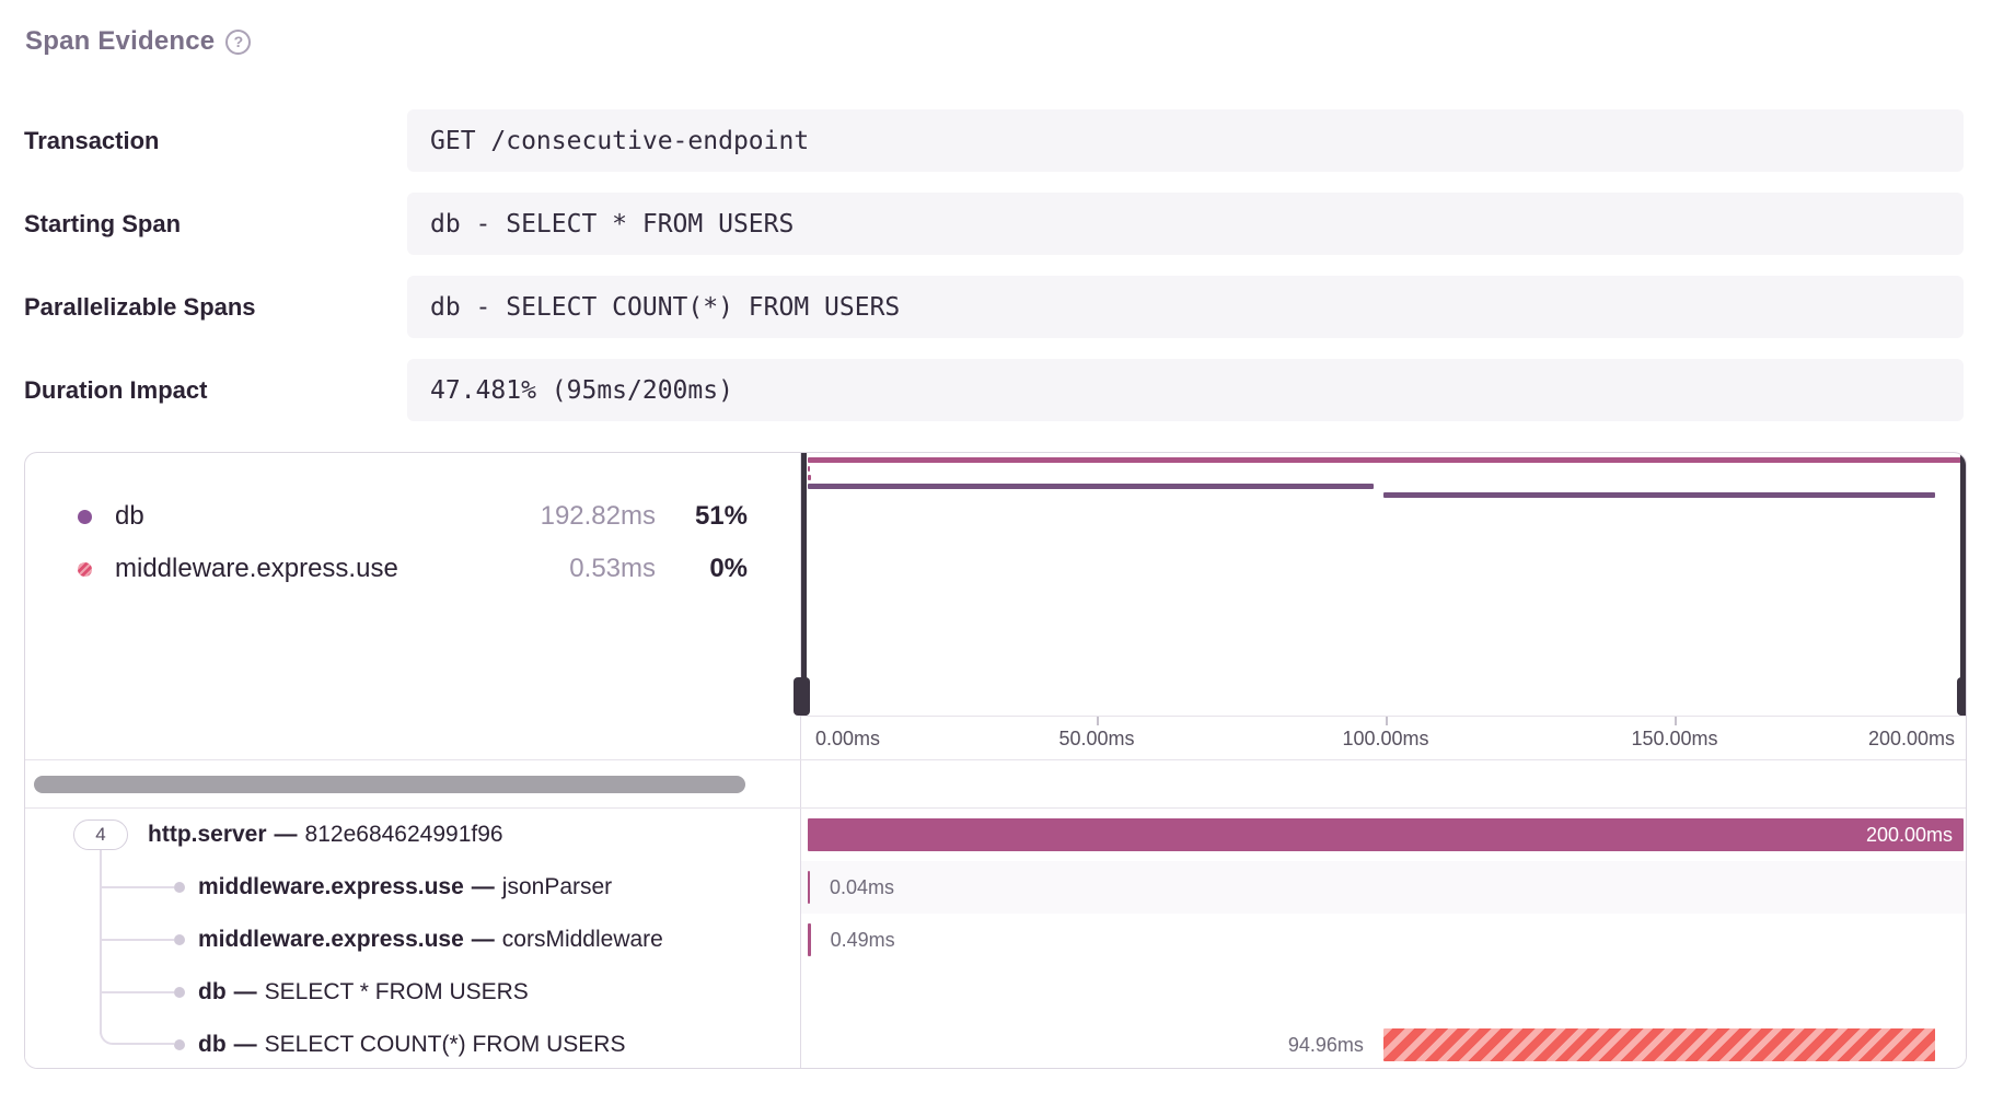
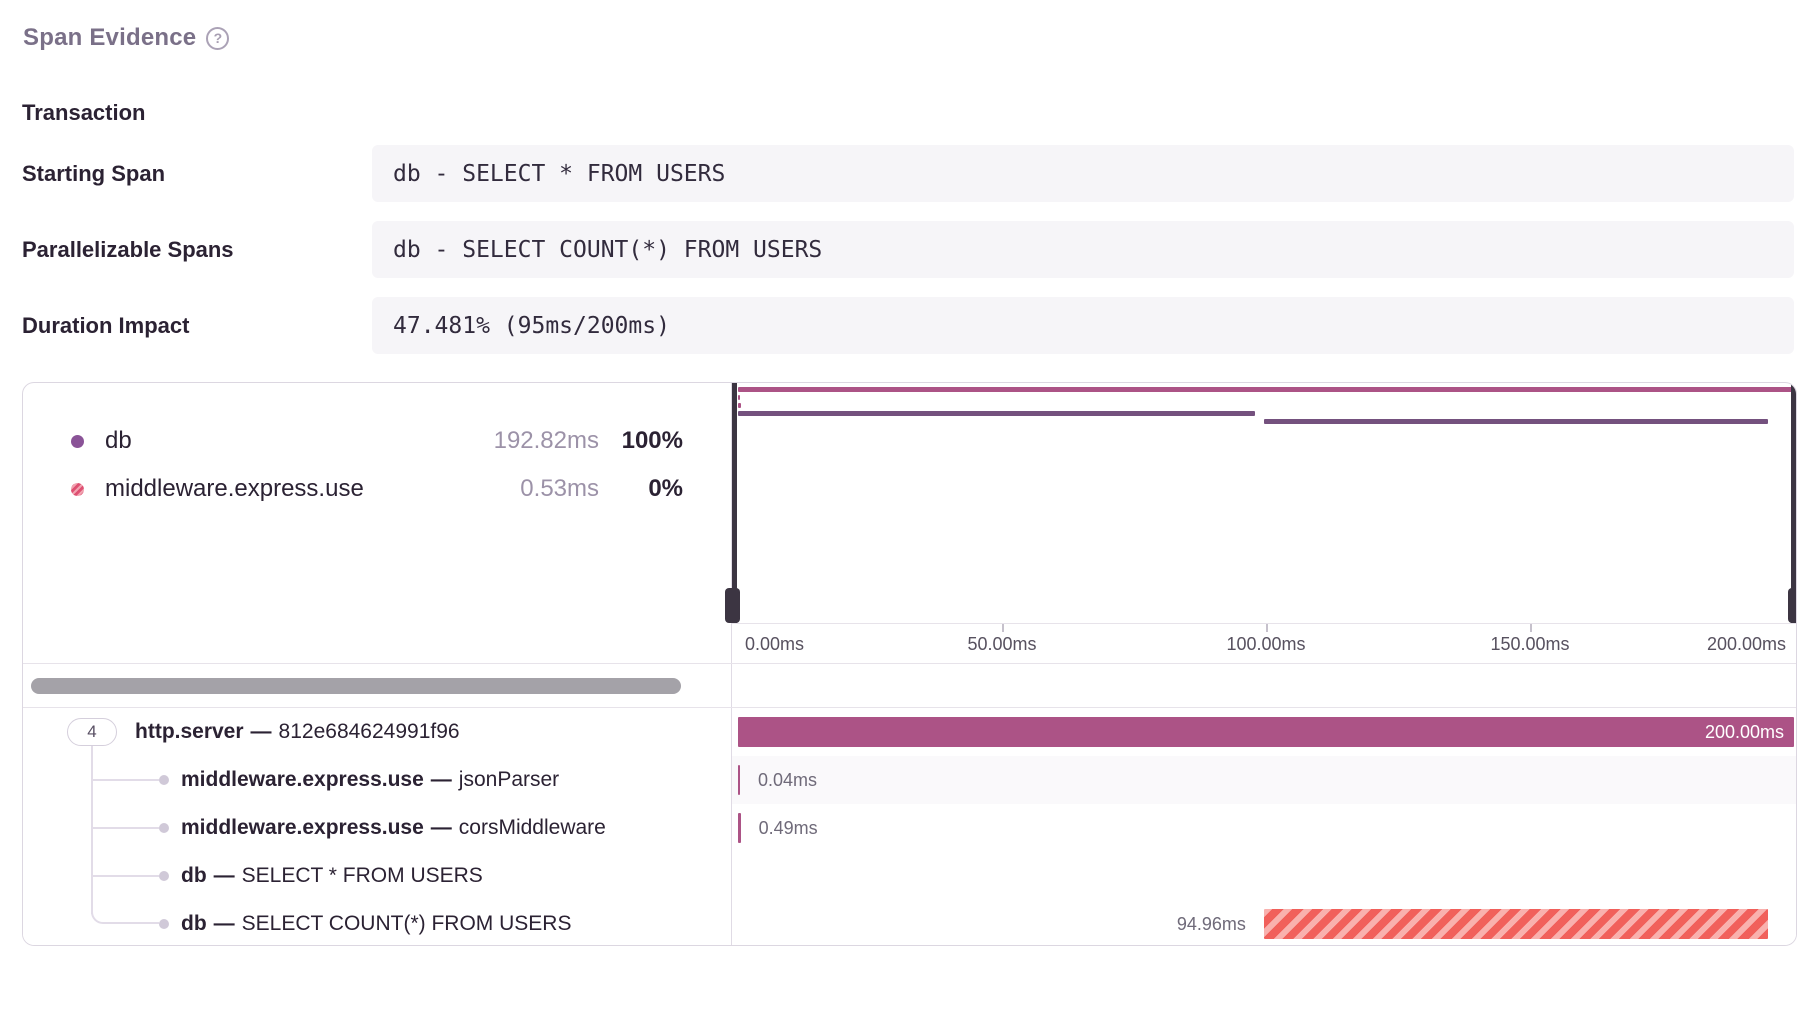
  Span Evidence
  ?
  Transaction
- GET /consecutive-endpoint
  Starting Span
  db - SELECT * FROM USERS
  Parallelizable Spans
  db - SELECT COUNT(*) FROM USERS
  Duration Impact
  47.481% (95ms/200ms)
  db
  192.82ms
- 51%
+ 100%
  middleware.express.use
  0.53ms
  0%
  0.00ms
  50.00ms
  100.00ms
  150.00ms
  200.00ms
  4
  http.server
  —
  812e684624991f96
  200.00ms
  middleware.express.use
  —
  jsonParser
  0.04ms
  middleware.express.use
  —
  corsMiddleware
  0.49ms
  db
  —
  SELECT * FROM USERS
  db
  —
  SELECT COUNT(*) FROM USERS
  94.96ms
